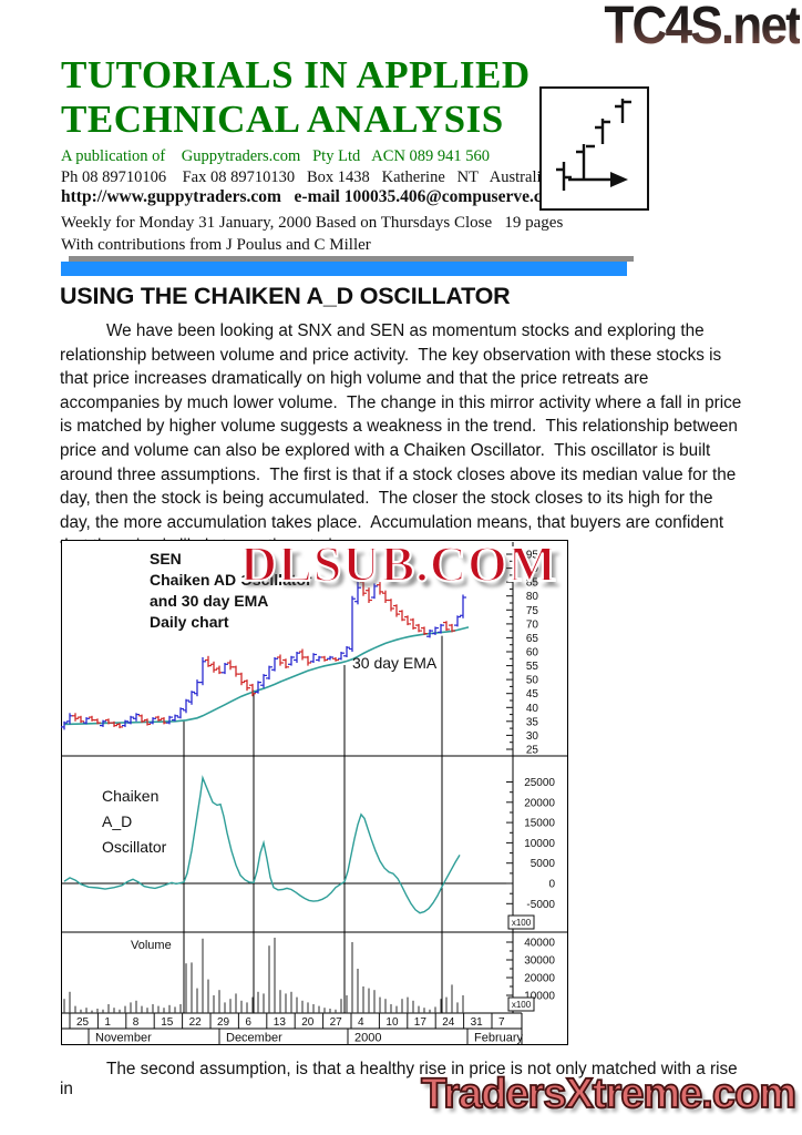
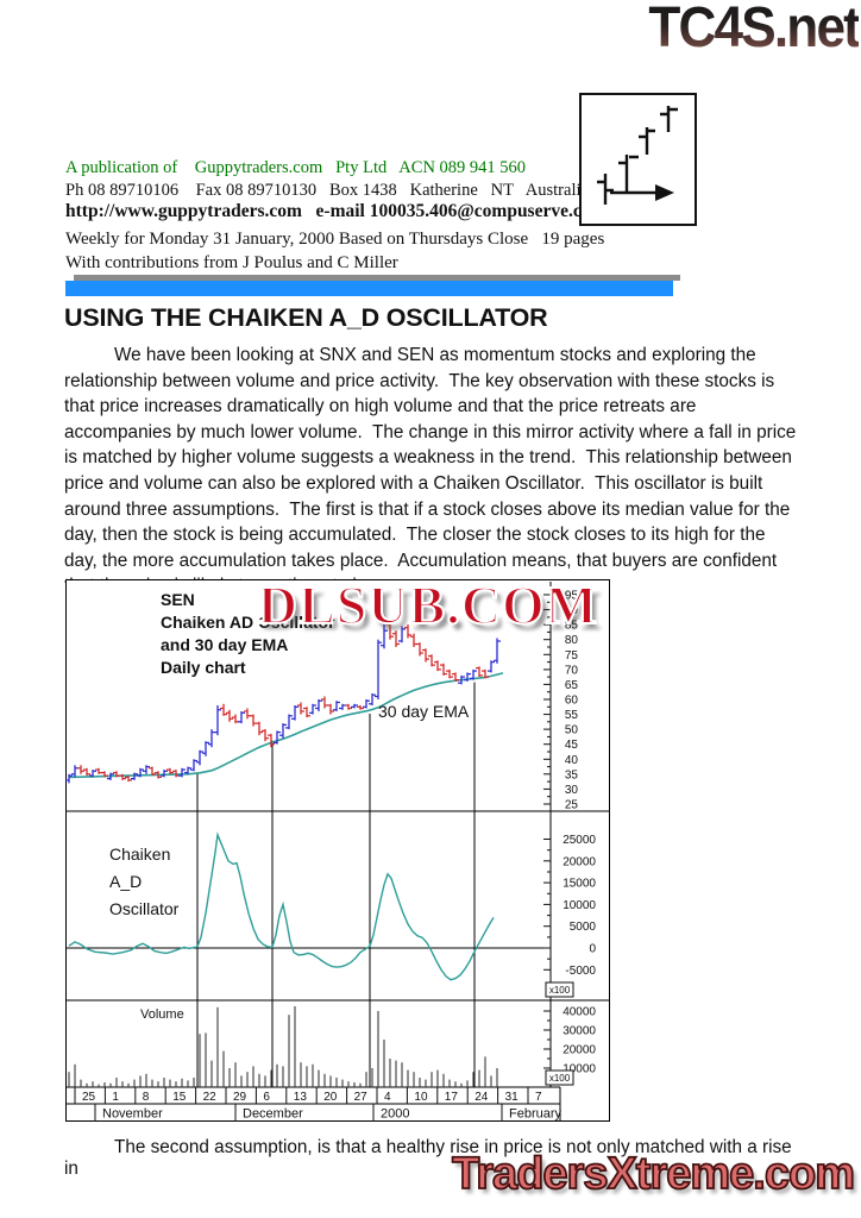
  TC4S.net
- TUTORIALS IN APPLIED
- TECHNICAL ANALYSIS
  A publication of Guppytraders.com Pty Ltd ACN 089 941 560
  Ph 08 89710106 Fax 08 89710130 Box 1438 Katherine NT Austral
  http://www.guppytraders.com e-mail 100035.406@compuserve.c
  Weekly for Monday 31 January, 2000 Based on Thursdays Close 19 pages
  With contributions from J Poulus and C Miller
  USING THE CHAIKEN A_D OSCILLATOR
  We have been looking at SNX and SEN as momentum stocks and exploring the relationship between volume and price activity. The key observation with these stocks is that price increases dramatically on high volume and that the price retreats are accompanies by much lower volume. The change in this mirror activity where a fall in price is matched by higher volume suggests a weakness in the trend. This relationship between price and volume can also be explored with a Chaiken Oscillator. This oscillator is built around three assumptions. The first is that if a stock closes above its median value for the day, then the stock is being accumulated. The closer the stock closes to its high for the day, the more accumulation takes place. Accumulation means, that buyers are confident
  95
  90
  85
  80
  75
  70
  65
  60
  55
  50
  45
  40
  35
  30
  25
  25000
  20000
  15000
  10000
  5000
  0
  -5000
  40000
  30000
  20000
  10000
  25
  1
  8
  15
  22
  29
  6
  13
  20
  27
  4
  10
  17
  24
  31
  7
  November
  December
  2000
  February
  SEN
  Chaiken AD Oscillator
  and 30 day EMA
  Daily chart
  30 day EMA
  Chaiken
  A_D
  Oscillator
  Volume
  x100
  x100
  DLSUB.COM
  The second assumption, is that a healthy rise in price is not only matched with a rise in
  TradersXtreme.com
